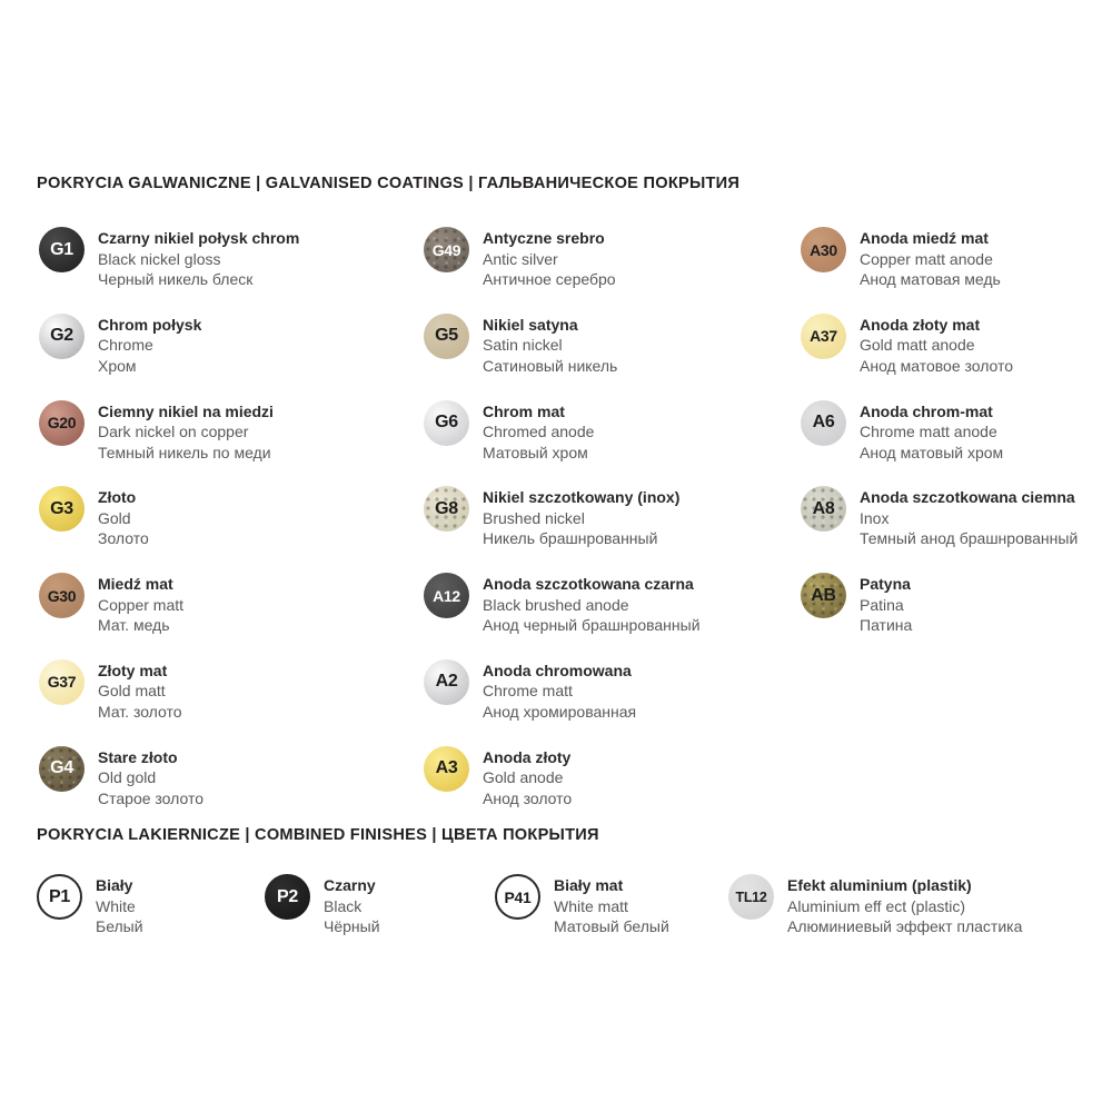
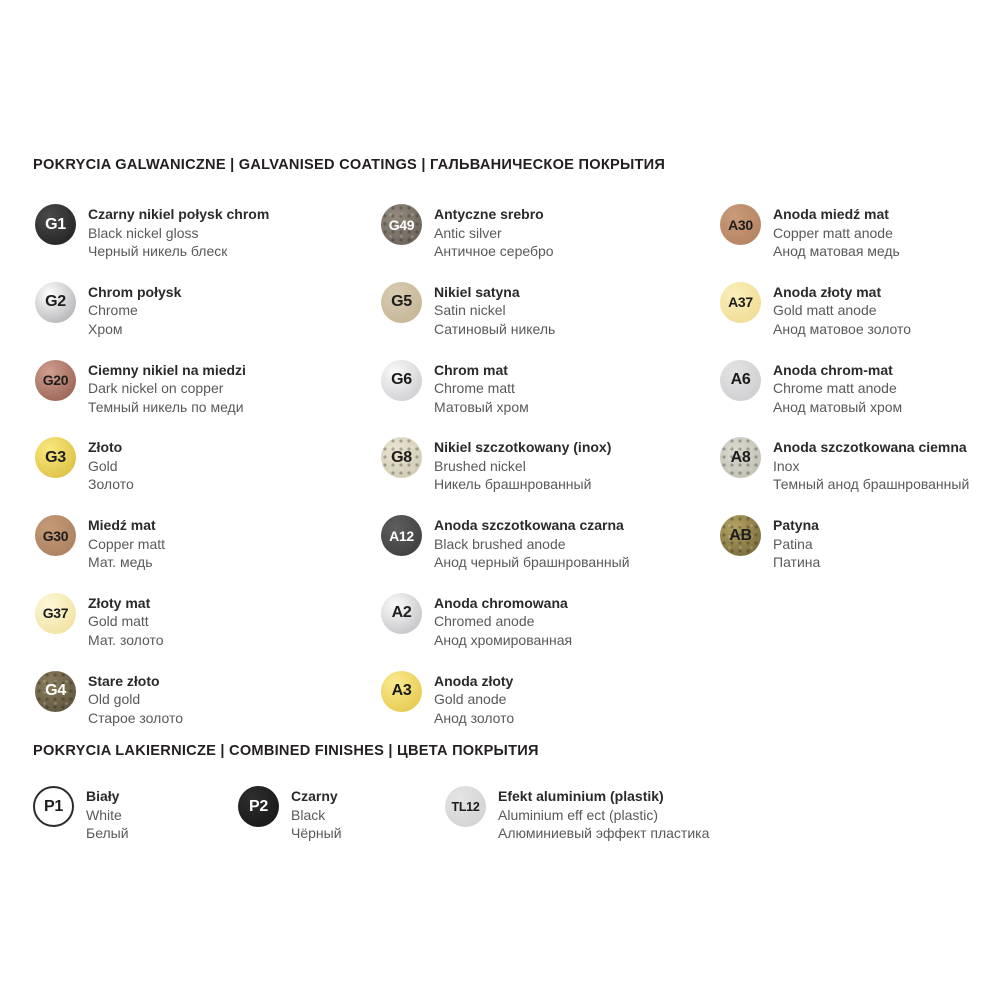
  POKRYCIA GALWANICZNE | GALVANISED COATINGS | ГАЛЬВАНИЧЕСКОЕ ПОКРЫТИЯ
  G1
  Czarny nikiel połysk chrom
  Black nickel gloss
  Черный никель блеск
  G2
  Chrom połysk
  Chrome
  Хром
  G20
  Ciemny nikiel na miedzi
  Dark nickel on copper
  Темный никель по меди
  G3
  Złoto
  Gold
  Золото
  G30
  Miedź mat
  Copper matt
  Мат. медь
  G37
  Złoty mat
  Gold matt
  Мат. золото
  G4
  Stare złoto
  Old gold
  Старое золото
  G49
  Antyczne srebro
  Antic silver
  Античное серебро
  G5
  Nikiel satyna
  Satin nickel
  Сатиновый никель
  G6
  Chrom mat
- Chromed anode
+ Chrome matt
  Матовый хром
  G8
  Nikiel szczotkowany (inox)
  Brushed nickel
  Никель брашнрованный
  A12
  Anoda szczotkowana czarna
  Black brushed anode
  Анод черный брашнрованный
  A2
  Anoda chromowana
- Chrome matt
+ Chromed anode
  Анод хромированная
  A3
  Anoda złoty
  Gold anode
  Анод золото
  A30
  Anoda miedź mat
  Copper matt anode
  Анод матовая медь
  A37
  Anoda złoty mat
  Gold matt anode
  Анод матовое золото
  A6
  Anoda chrom-mat
  Chrome matt anode
  Анод матовый хром
  A8
  Anoda szczotkowana ciemna
  Inox
  Темный анод брашнрованный
  AB
  Patyna
  Patina
  Патина
  POKRYCIA LAKIERNICZE | COMBINED FINISHES | ЦВЕТА ПОКРЫТИЯ
  P1
  Biały
  White
  Белый
  P2
  Czarny
  Black
  Чёрный
- P41
- Biały mat
- White matt
- Матовый белый
  TL12
  Efekt aluminium (plastik)
  Aluminium eff ect (plastic)
  Алюминиевый эффект пластика
